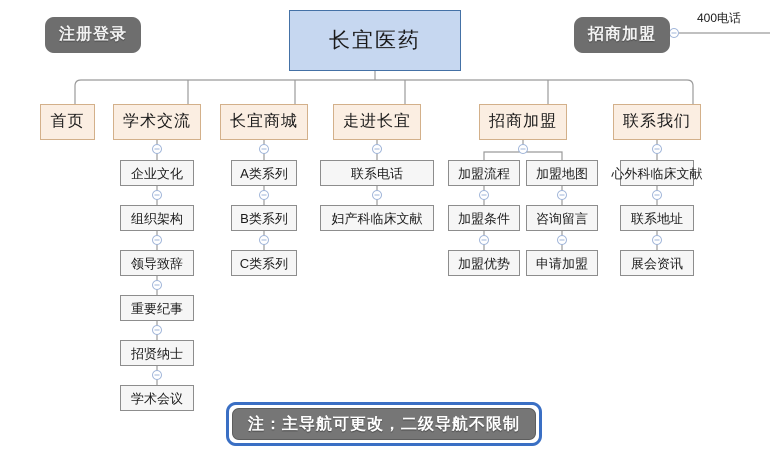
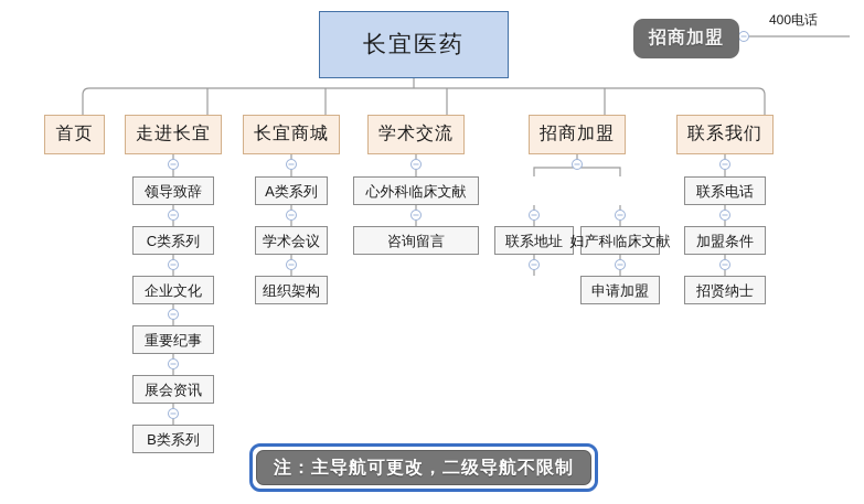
- 注册登录
  招商加盟
  400电话
  长宜医药
  首页
- 学术交流
+ 走进长宜
  长宜商城
- 走进长宜
+ 学术交流
  招商加盟
  联系我们
- 企业文化
+ 领导致辞
- 组织架构
+ C类系列
- 领导致辞
+ 企业文化
  重要纪事
- 招贤纳士
+ 展会资讯
- 学术会议
+ B类系列
  A类系列
- B类系列
+ 学术会议
- C类系列
+ 组织架构
- 联系电话
+ 心外科临床文献
- 妇产科临床文献
+ 咨询留言
- 加盟流程
- 加盟条件
+ 联系地址
- 加盟优势
- 加盟地图
- 咨询留言
+ 妇产科临床文献
  申请加盟
- 心外科临床文献
+ 联系电话
- 联系地址
+ 加盟条件
- 展会资讯
+ 招贤纳士
  注：主导航可更改，二级导航不限制
